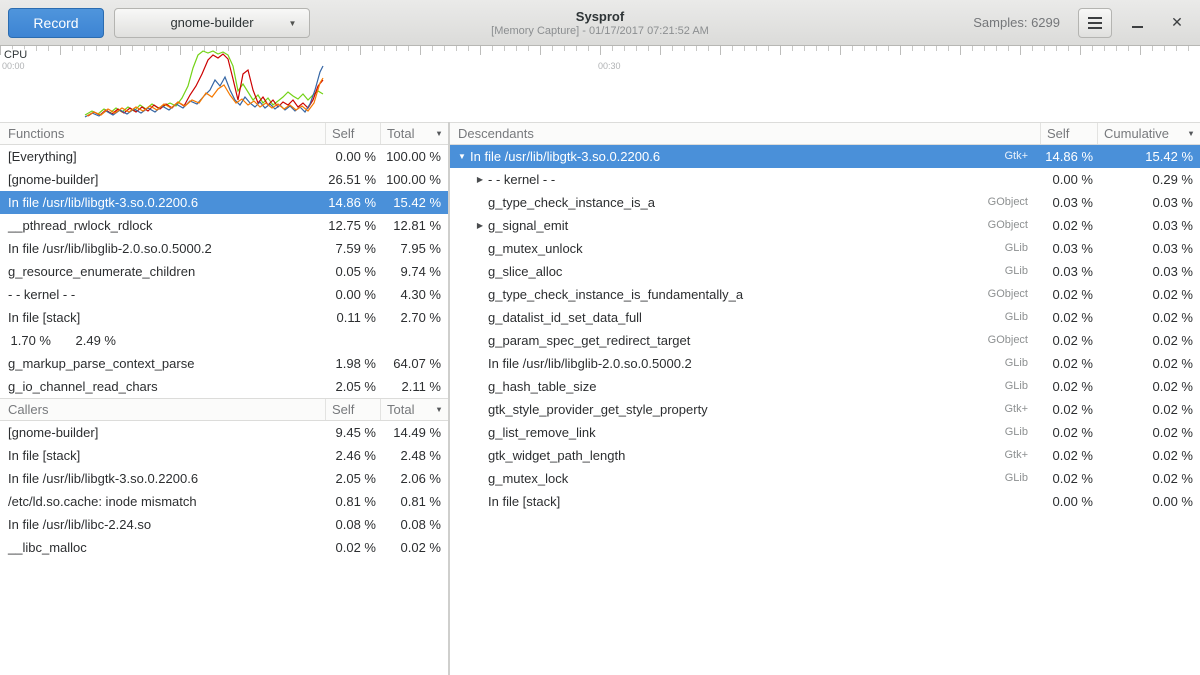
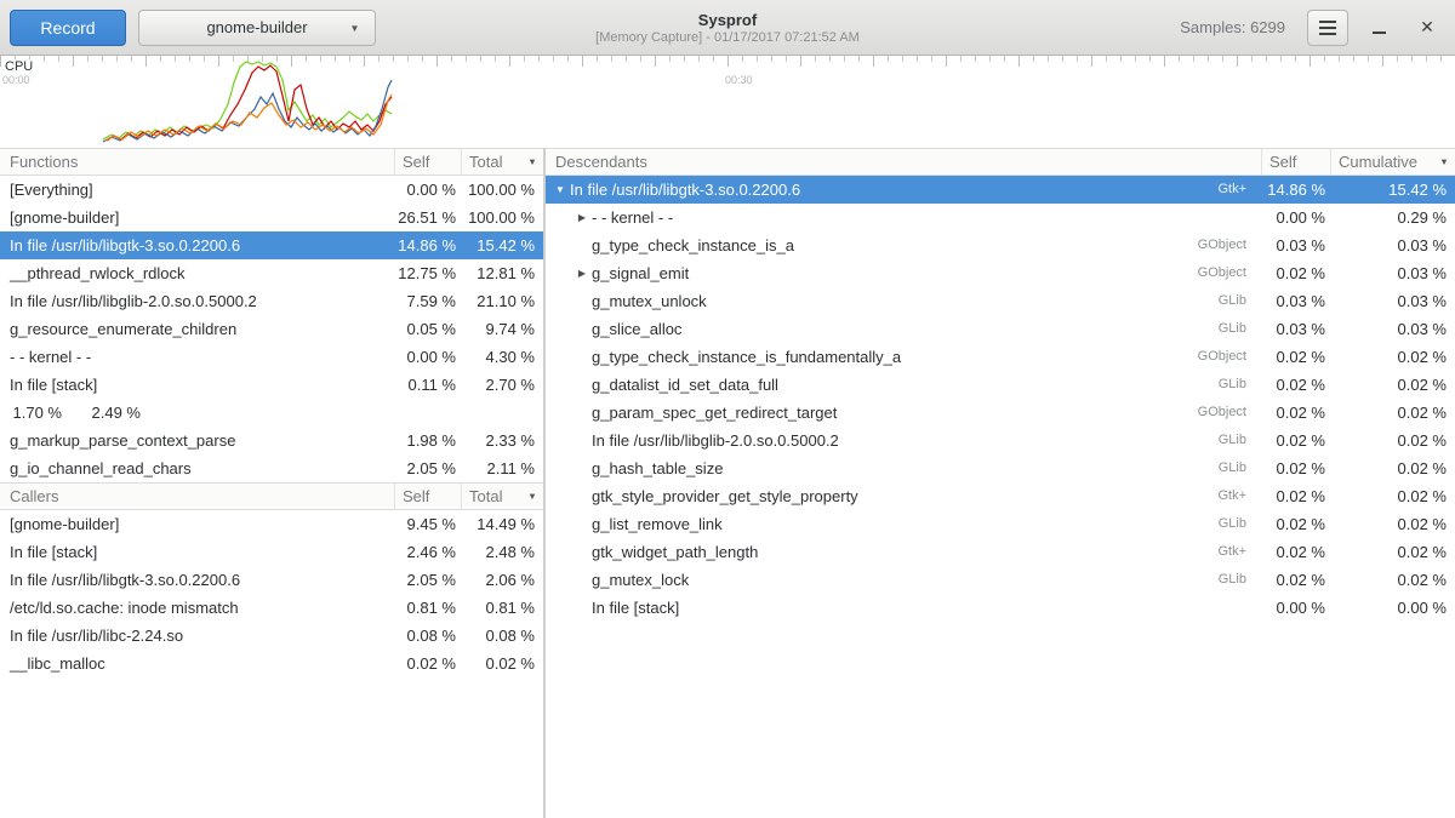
  Record
  gnome-builder
  ▼
  Sysprof
  [Memory Capture] - 01/17/2017 07:21:52 AM
  Samples: 6299
  ✕
  CPU
  00:00
  00:30
  Functions
  Self
  Total
  ▼
  [Everything]
  0.00 %
  100.00 %
  [gnome-builder]
  26.51 %
  100.00 %
  In file /usr/lib/libgtk-3.so.0.2200.6
  14.86 %
  15.42 %
  __pthread_rwlock_rdlock
  12.75 %
  12.81 %
  In file /usr/lib/libglib-2.0.so.0.5000.2
  7.59 %
- 7.95 %
+ 21.10 %
  g_resource_enumerate_children
  0.05 %
  9.74 %
  - - kernel - -
  0.00 %
  4.30 %
  In file [stack]
  0.11 %
  2.70 %
  1.70 %
  2.49 %
  g_markup_parse_context_parse
  1.98 %
- 64.07 %
+ 2.33 %
  g_io_channel_read_chars
  2.05 %
  2.11 %
  Callers
  Self
  Total
  ▼
  [gnome-builder]
  9.45 %
  14.49 %
  In file [stack]
  2.46 %
  2.48 %
  In file /usr/lib/libgtk-3.so.0.2200.6
  2.05 %
  2.06 %
  /etc/ld.so.cache: inode mismatch
  0.81 %
  0.81 %
  In file /usr/lib/libc-2.24.so
  0.08 %
  0.08 %
  __libc_malloc
  0.02 %
  0.02 %
  Descendants
  Self
  Cumulative
  ▼
  ▼
  In file /usr/lib/libgtk-3.so.0.2200.6
  Gtk+
  14.86 %
  15.42 %
  ▶
  - - kernel - -
  0.00 %
  0.29 %
  g_type_check_instance_is_a
  GObject
  0.03 %
  0.03 %
  ▶
  g_signal_emit
  GObject
  0.02 %
  0.03 %
  g_mutex_unlock
  GLib
  0.03 %
  0.03 %
  g_slice_alloc
  GLib
  0.03 %
  0.03 %
  g_type_check_instance_is_fundamentally_a
  GObject
  0.02 %
  0.02 %
  g_datalist_id_set_data_full
  GLib
  0.02 %
  0.02 %
  g_param_spec_get_redirect_target
  GObject
  0.02 %
  0.02 %
  In file /usr/lib/libglib-2.0.so.0.5000.2
  GLib
  0.02 %
  0.02 %
  g_hash_table_size
  GLib
  0.02 %
  0.02 %
  gtk_style_provider_get_style_property
  Gtk+
  0.02 %
  0.02 %
  g_list_remove_link
  GLib
  0.02 %
  0.02 %
  gtk_widget_path_length
  Gtk+
  0.02 %
  0.02 %
  g_mutex_lock
  GLib
  0.02 %
  0.02 %
  In file [stack]
  0.00 %
  0.00 %
